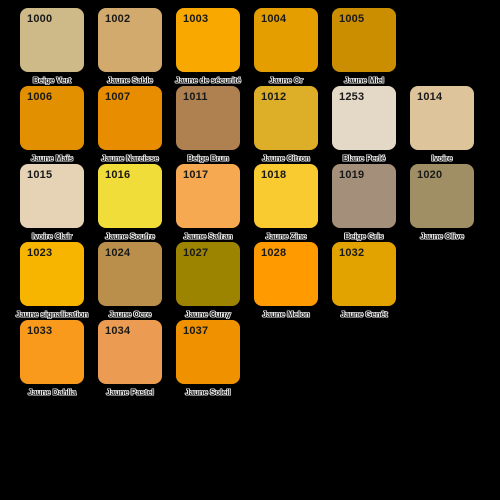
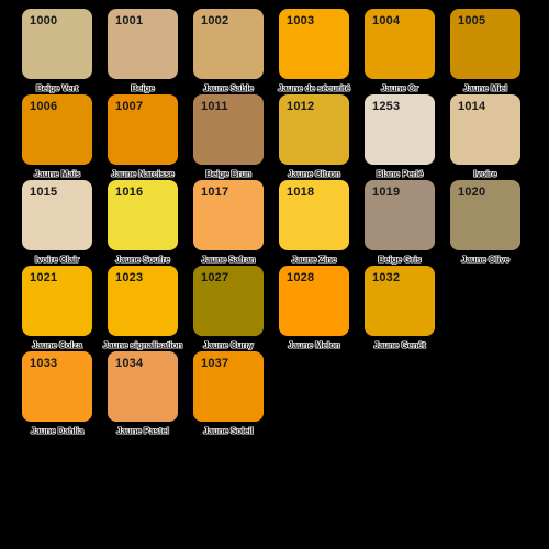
  1000
  Beige Vert
+ 1001
+ Beige
  1002
  Jaune Sable
  1003
  Jaune de sécurité
  1004
  Jaune Or
  1005
  Jaune Miel
  1006
  Jaune Maïs
  1007
  Jaune Narcisse
  1011
  Beige Brun
  1012
  Jaune Citron
  1253
  Blanc Perlé
  1014
  Ivoire
  1015
  Ivoire Clair
  1016
  Jaune Soufre
  1017
  Jaune Safran
  1018
  Jaune Zinc
  1019
  Beige Gris
  1020
  Jaune Olive
+ 1021
+ Jaune Colza
  1023
  Jaune signalisation
- 1024
- Jaune Ocre
  1027
  Jaune Curry
  1028
  Jaune Melon
  1032
  Jaune Genêt
  1033
  Jaune Dahlia
  1034
  Jaune Pastel
  1037
  Jaune Soleil
